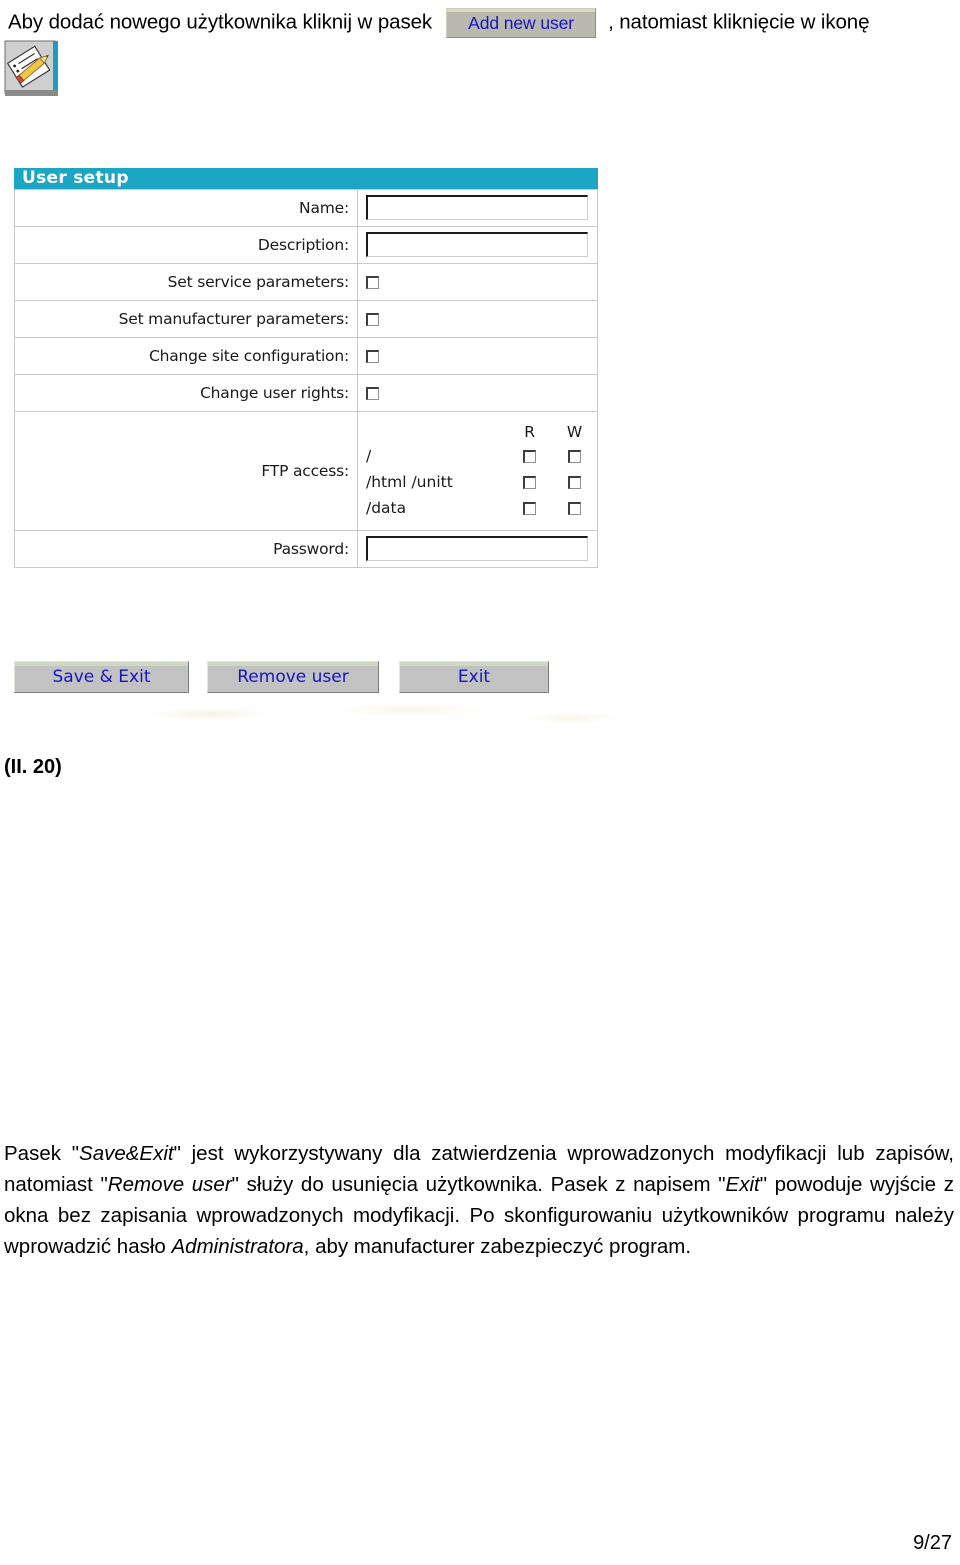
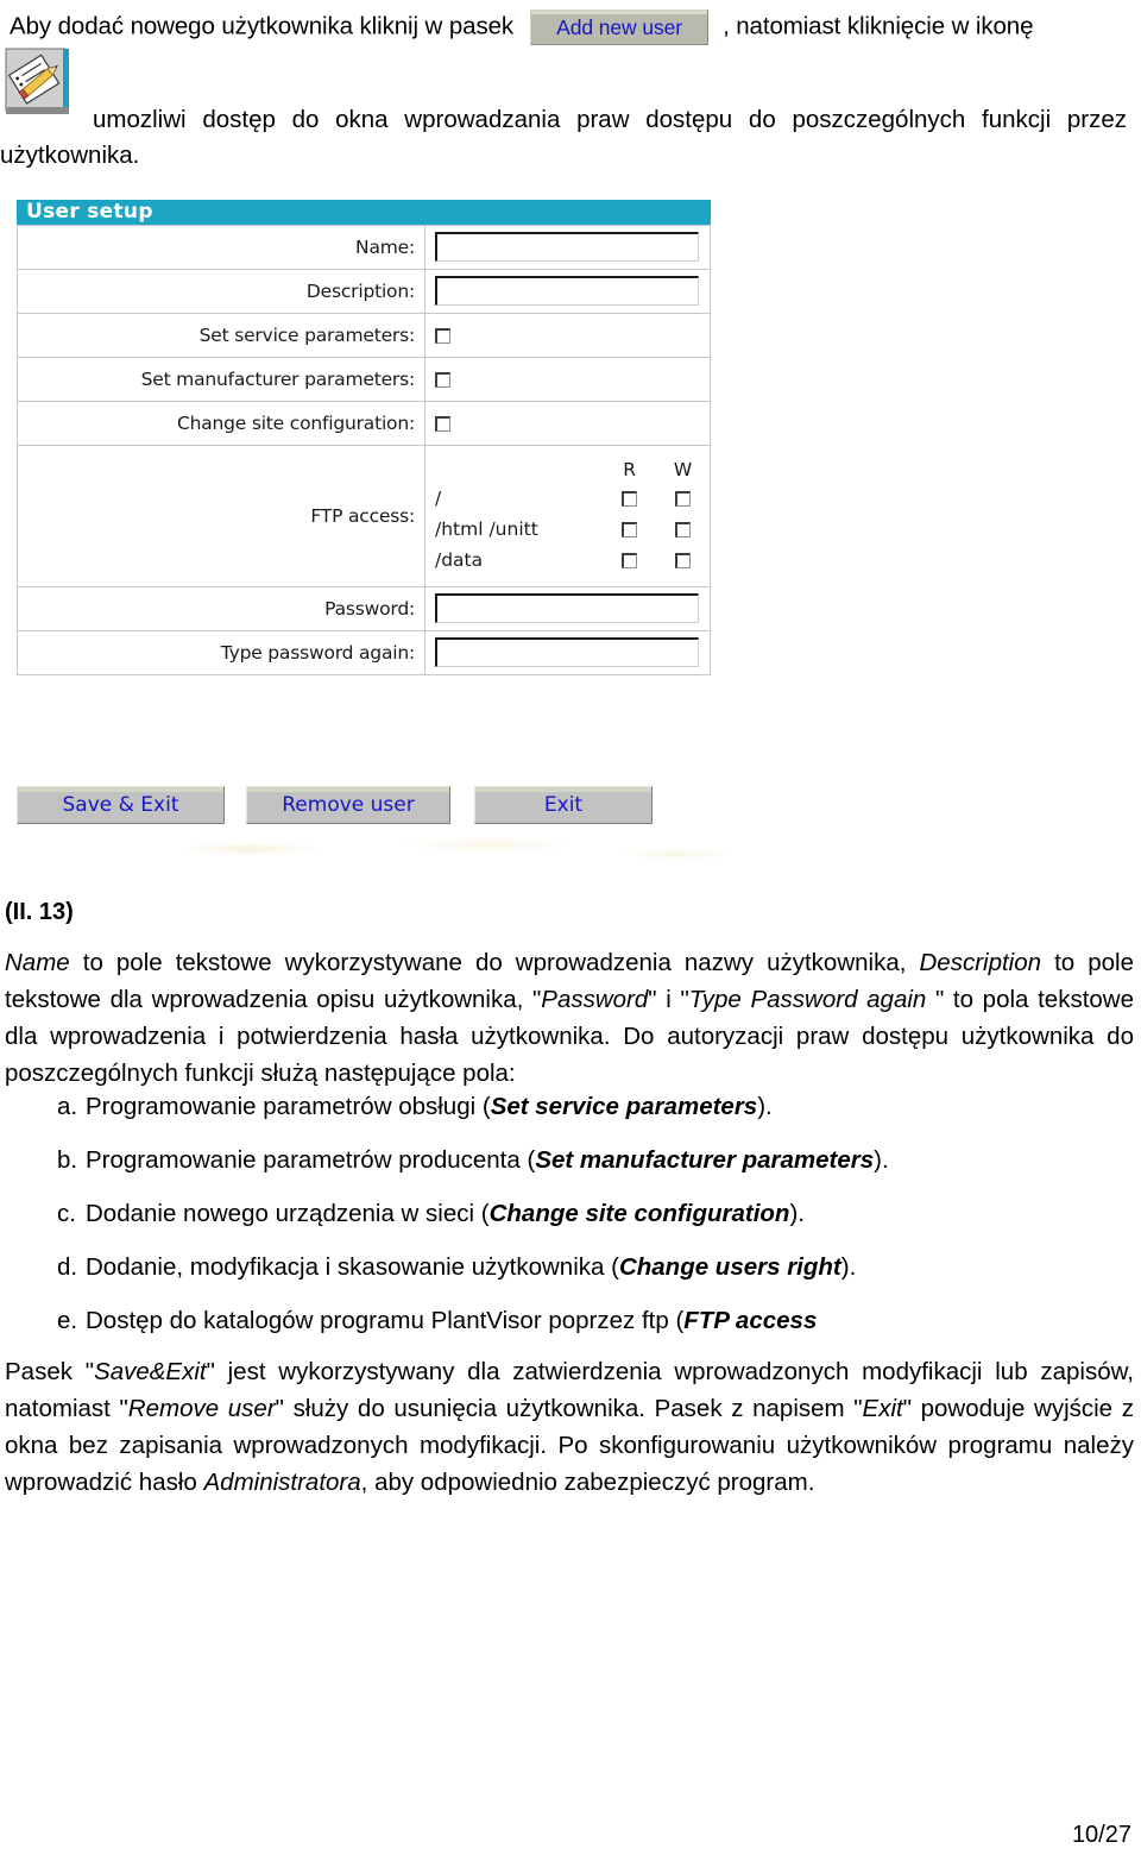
  Aby dodać nowego użytkownika kliknij w pasek Add new user , natomiast kliknięcie w ikonę
+ umozliwi dostęp do okna wprowadzania praw dostępu do poszczególnych funkcji przez
+ użytkownika.
  User setup
  Name:
  Description:
  Set service parameters:
  Set manufacturer parameters:
  Change site configuration:
- Change user rights:
  FTP access:
  	R	W
  /
  /html /unitt
  /data
  Password:
+ Type password again:
  Save & Exit Remove user Exit
- (II. 20)
+ (II. 13)
+ Name to pole tekstowe wykorzystywane do wprowadzenia nazwy użytkownika, Description to pole tekstowe dla wprowadzenia opisu użytkownika, "Password" i "Type Password again " to pola tekstowe dla wprowadzenia i potwierdzenia hasła użytkownika. Do autoryzacji praw dostępu użytkownika do poszczególnych funkcji służą następujące pola:
+ a.
+ Programowanie parametrów obsługi (Set service parameters).
+ b.
+ Programowanie parametrów producenta (Set manufacturer parameters).
+ c.
+ Dodanie nowego urządzenia w sieci (Change site configuration).
+ d.
+ Dodanie, modyfikacja i skasowanie użytkownika (Change users right).
+ e.
+ Dostęp do katalogów programu PlantVisor poprzez ftp (FTP access
- Pasek "Save&Exit" jest wykorzystywany dla zatwierdzenia wprowadzonych modyfikacji lub zapisów, natomiast "Remove user" służy do usunięcia użytkownika. Pasek z napisem "Exit" powoduje wyjście z okna bez zapisania wprowadzonych modyfikacji. Po skonfigurowaniu użytkowników programu należy wprowadzić hasło Administratora, aby manufacturer zabezpieczyć program.
+ Pasek "Save&Exit" jest wykorzystywany dla zatwierdzenia wprowadzonych modyfikacji lub zapisów, natomiast "Remove user" służy do usunięcia użytkownika. Pasek z napisem "Exit" powoduje wyjście z okna bez zapisania wprowadzonych modyfikacji. Po skonfigurowaniu użytkowników programu należy wprowadzić hasło Administratora, aby odpowiednio zabezpieczyć program.
- 9/27
+ 10/27
